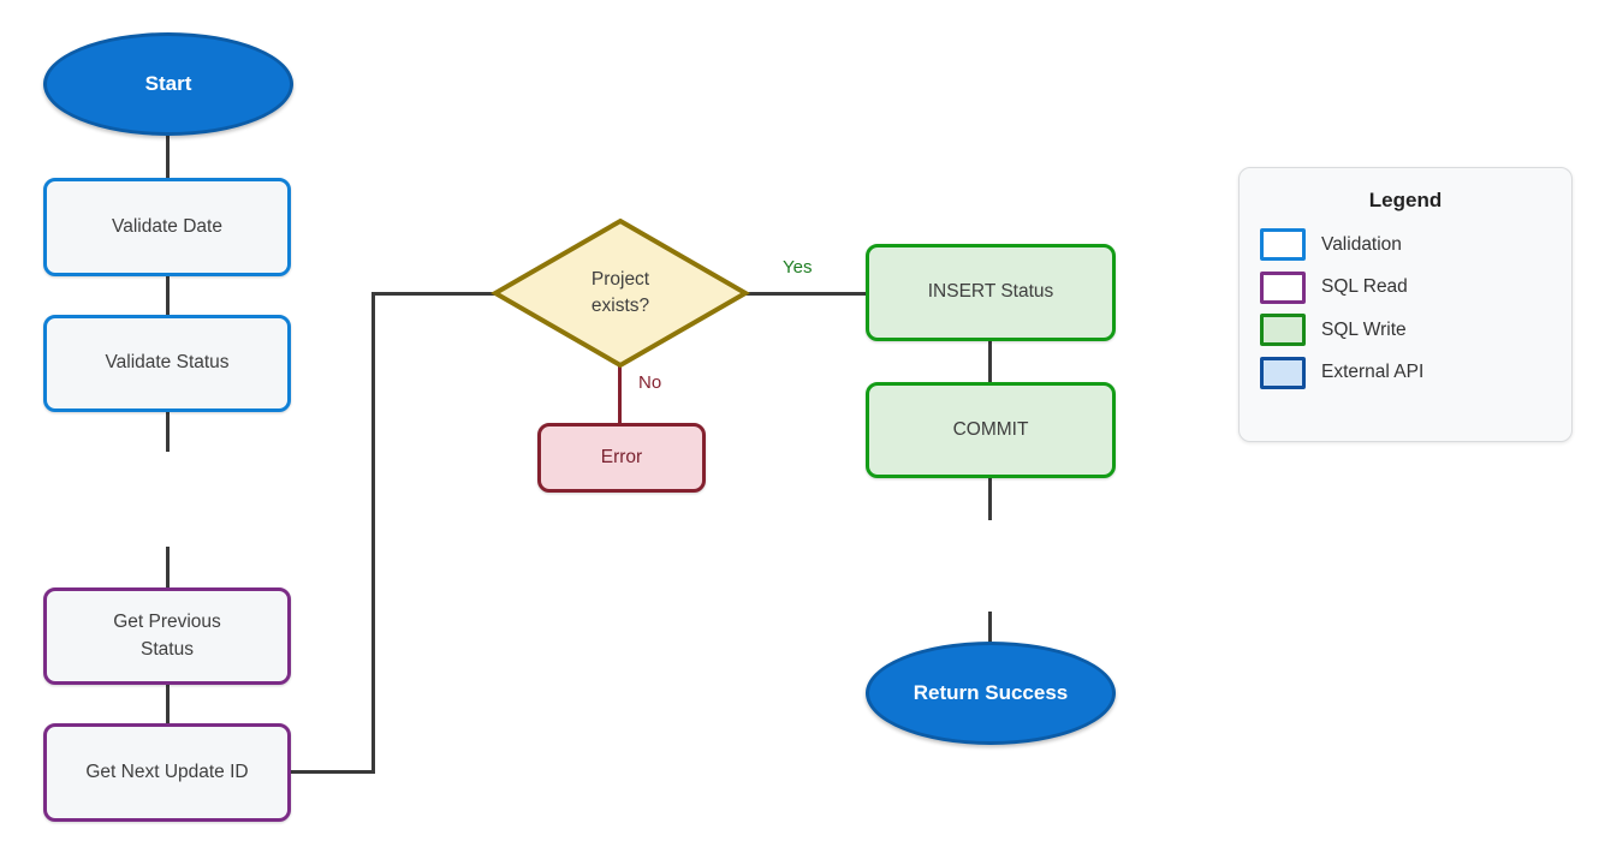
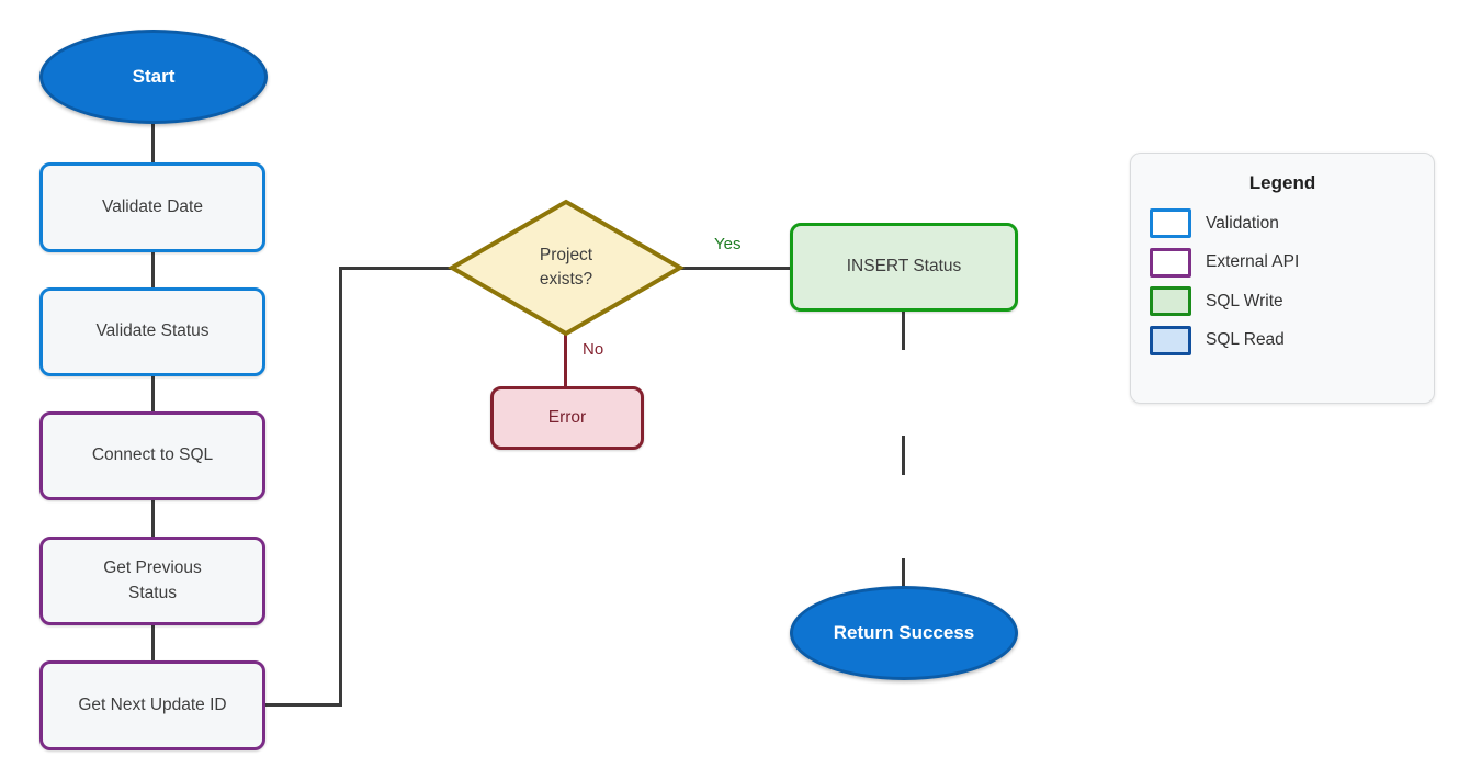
  Yes
  No
  Start
  Validate Date
  Validate Status
+ Connect to SQL
  Get Previous
  Status
  Get Next Update ID
  Project
  exists?
  Error
  INSERT Status
- COMMIT
  Return Success
  Legend
  Validation
- SQL Read
+ External API
  SQL Write
- External API
+ SQL Read
